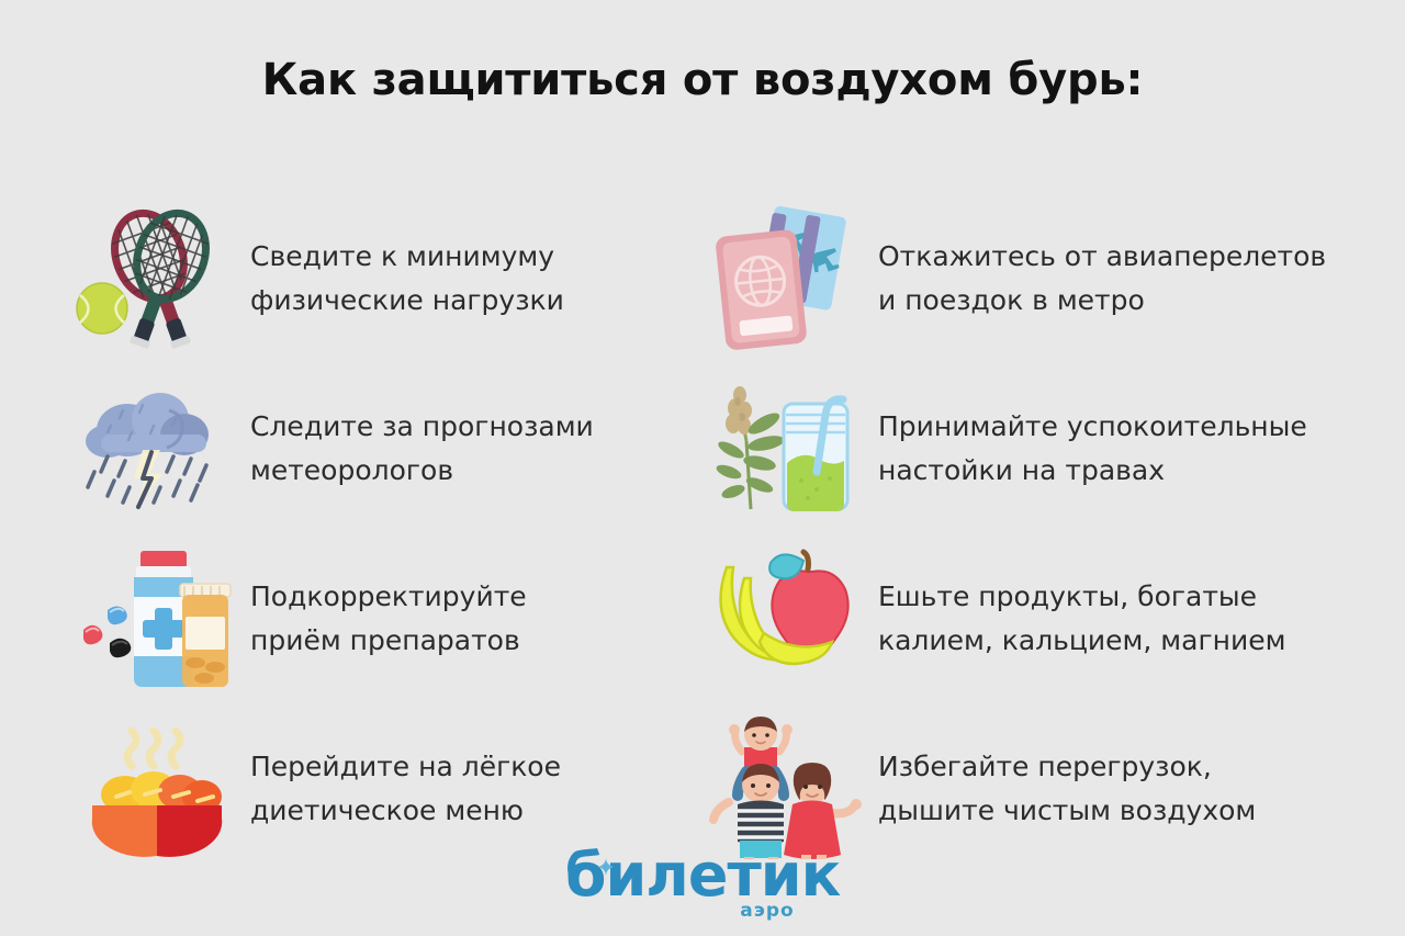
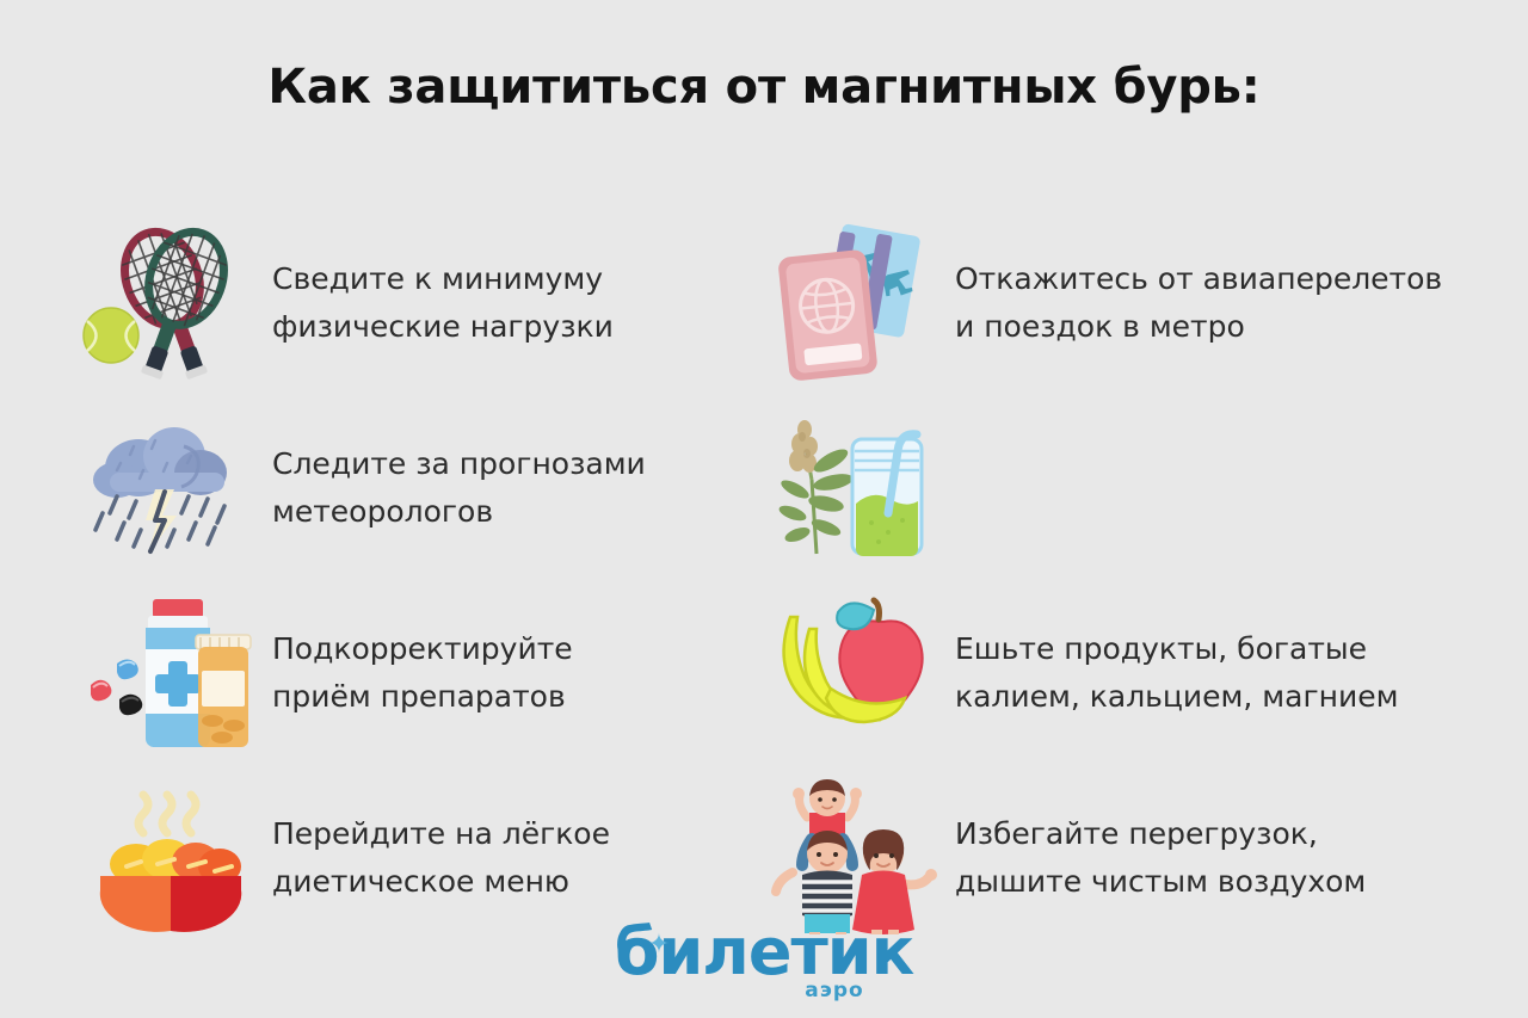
- Как защититься от воздухом бурь:
+ Как защититься от магнитных бурь:
  Сведите к минимуму
  физические нагрузки
  Откажитесь от авиаперелетов
  и поездок в метро
  Следите за прогнозами
  метеорологов
- Принимайте успокоительные
- настойки на травах
  Подкорректируйте
  приём препаратов
  Ешьте продукты, богатые
  калием, кальцием, магнием
  Перейдите на лёгкое
  диетическое меню
  Избегайте перегрузок,
  дышите чистым воздухом
  ✦
  билетик
  аэро
